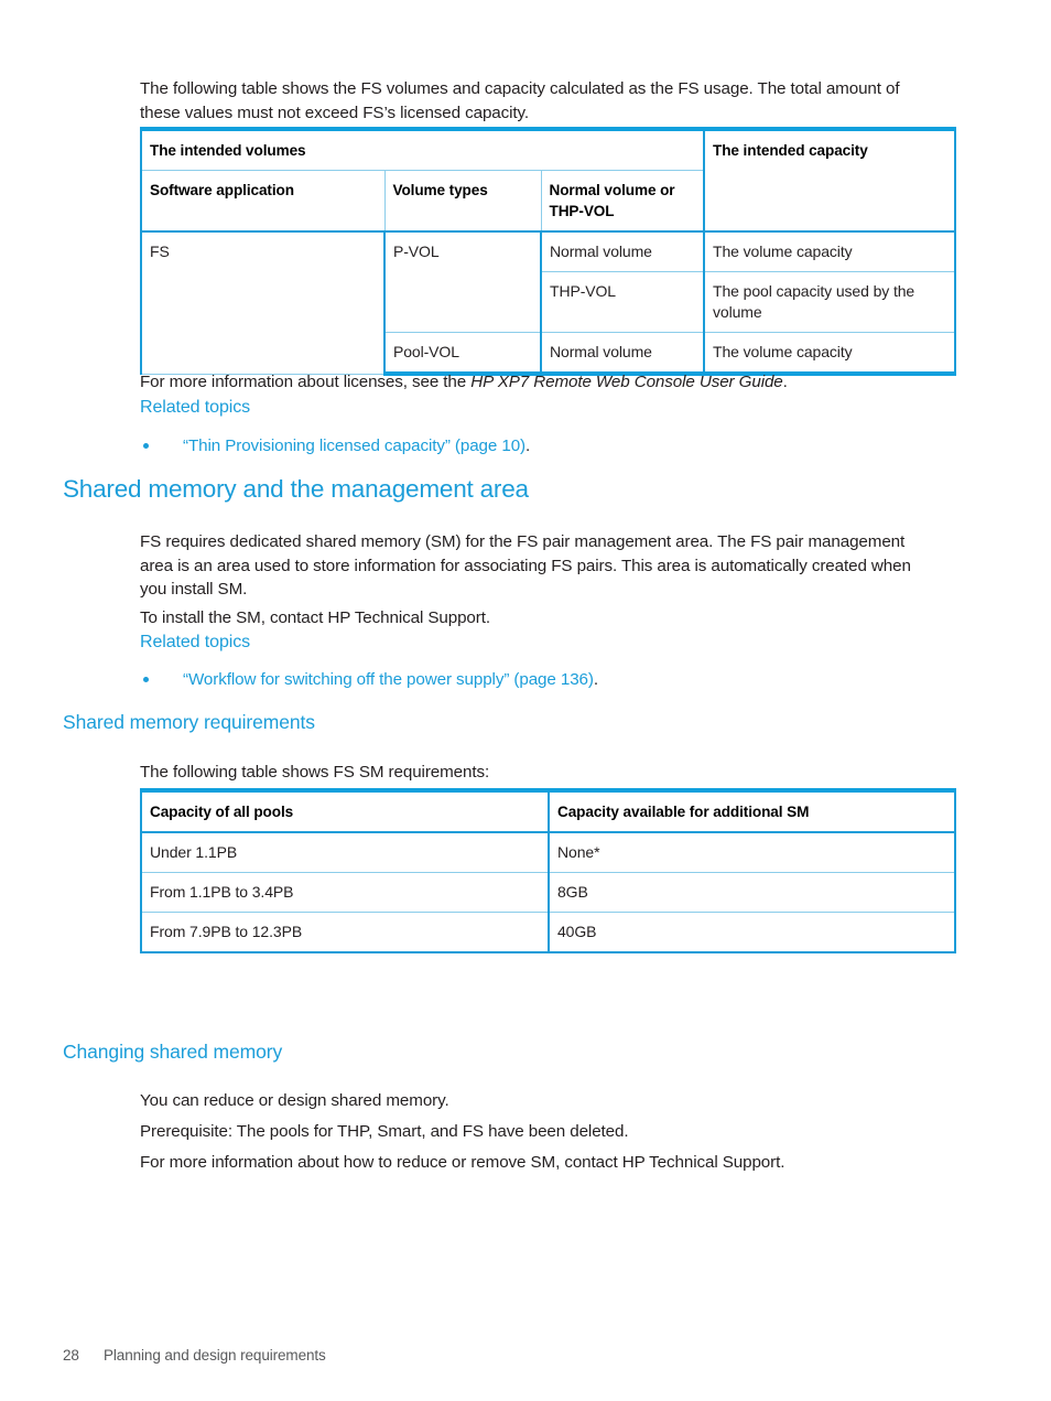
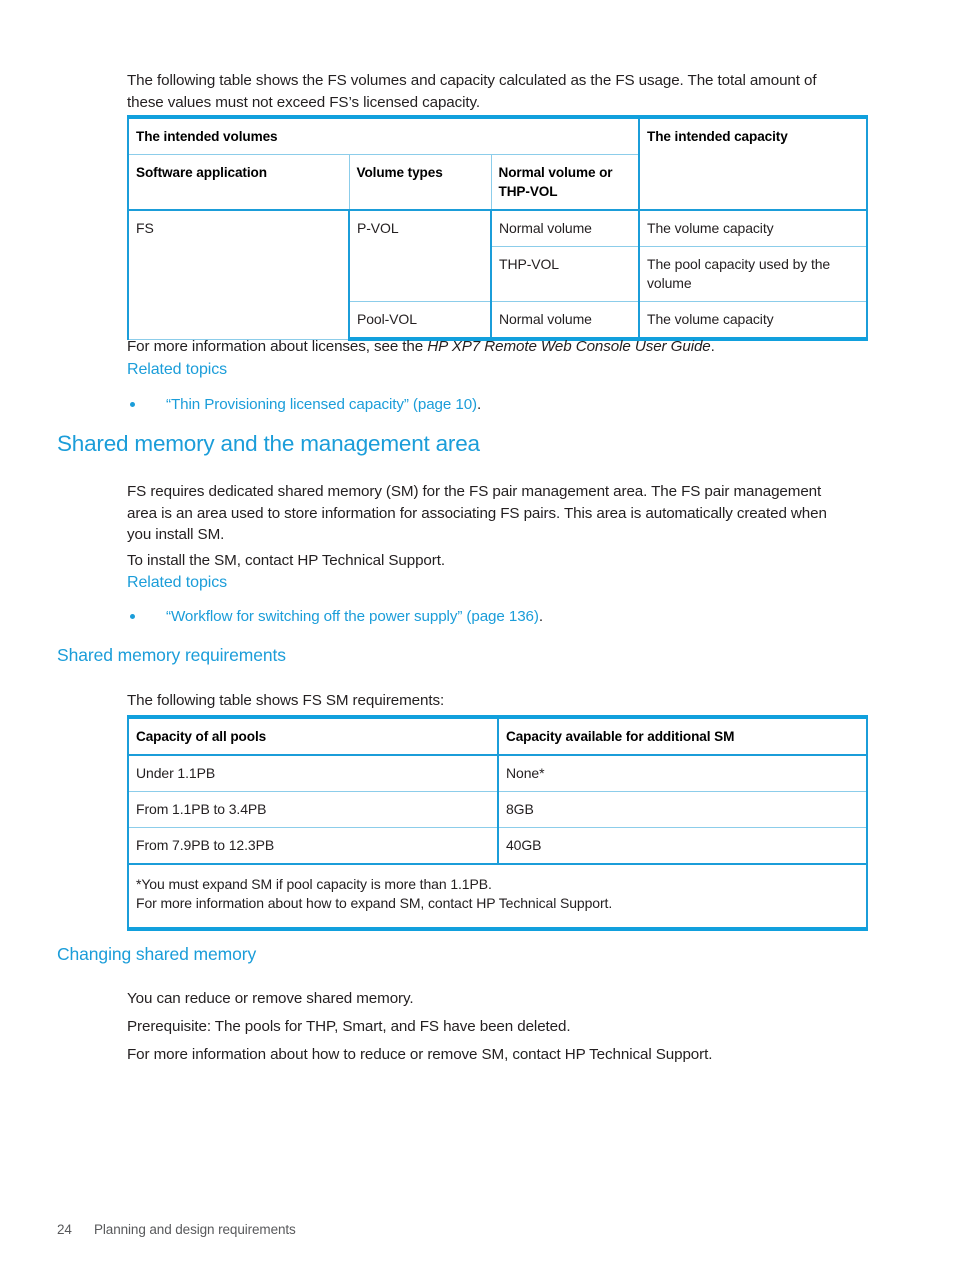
  The following table shows the FS volumes and capacity calculated as the FS usage. The total amount of these values must not exceed FS’s licensed capacity.
  The intended volumes	The intended capacity
  Software application	Volume types	Normal volume or THP-VOL
  FS	P-VOL	Normal volume	The volume capacity
  THP-VOL	The pool capacity used by the volume
  Pool-VOL	Normal volume	The volume capacity
  For more information about licenses, see the HP XP7 Remote Web Console User Guide.
  Related topics
  “Thin Provisioning licensed capacity” (page 10).
  Shared memory and the management area
  FS requires dedicated shared memory (SM) for the FS pair management area. The FS pair management area is an area used to store information for associating FS pairs. This area is automatically created when you install SM.
  To install the SM, contact HP Technical Support.
  Related topics
  “Workflow for switching off the power supply” (page 136).
  Shared memory requirements
  The following table shows FS SM requirements:
  Capacity of all pools	Capacity available for additional SM
  Under 1.1PB	None*
  From 1.1PB to 3.4PB	8GB
  From 7.9PB to 12.3PB	40GB
+ *You must expand SM if pool capacity is more than 1.1PB. For more information about how to expand SM, contact HP Technical Support.
  Changing shared memory
- You can reduce or design shared memory.
+ You can reduce or remove shared memory.
  Prerequisite: The pools for THP, Smart, and FS have been deleted.
  For more information about how to reduce or remove SM, contact HP Technical Support.
- 28 Planning and design requirements
+ 24 Planning and design requirements
